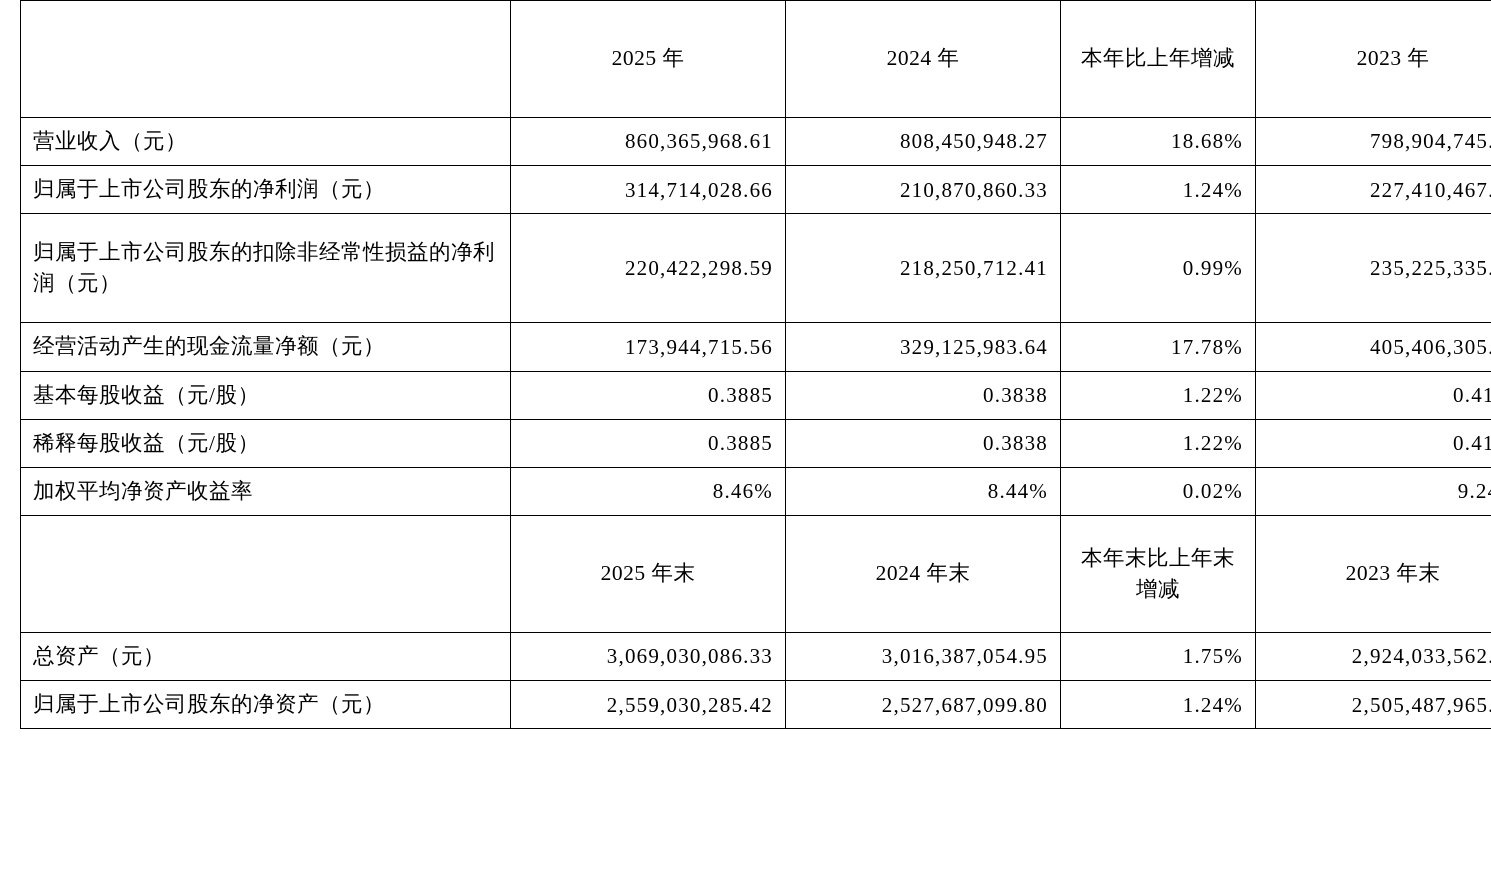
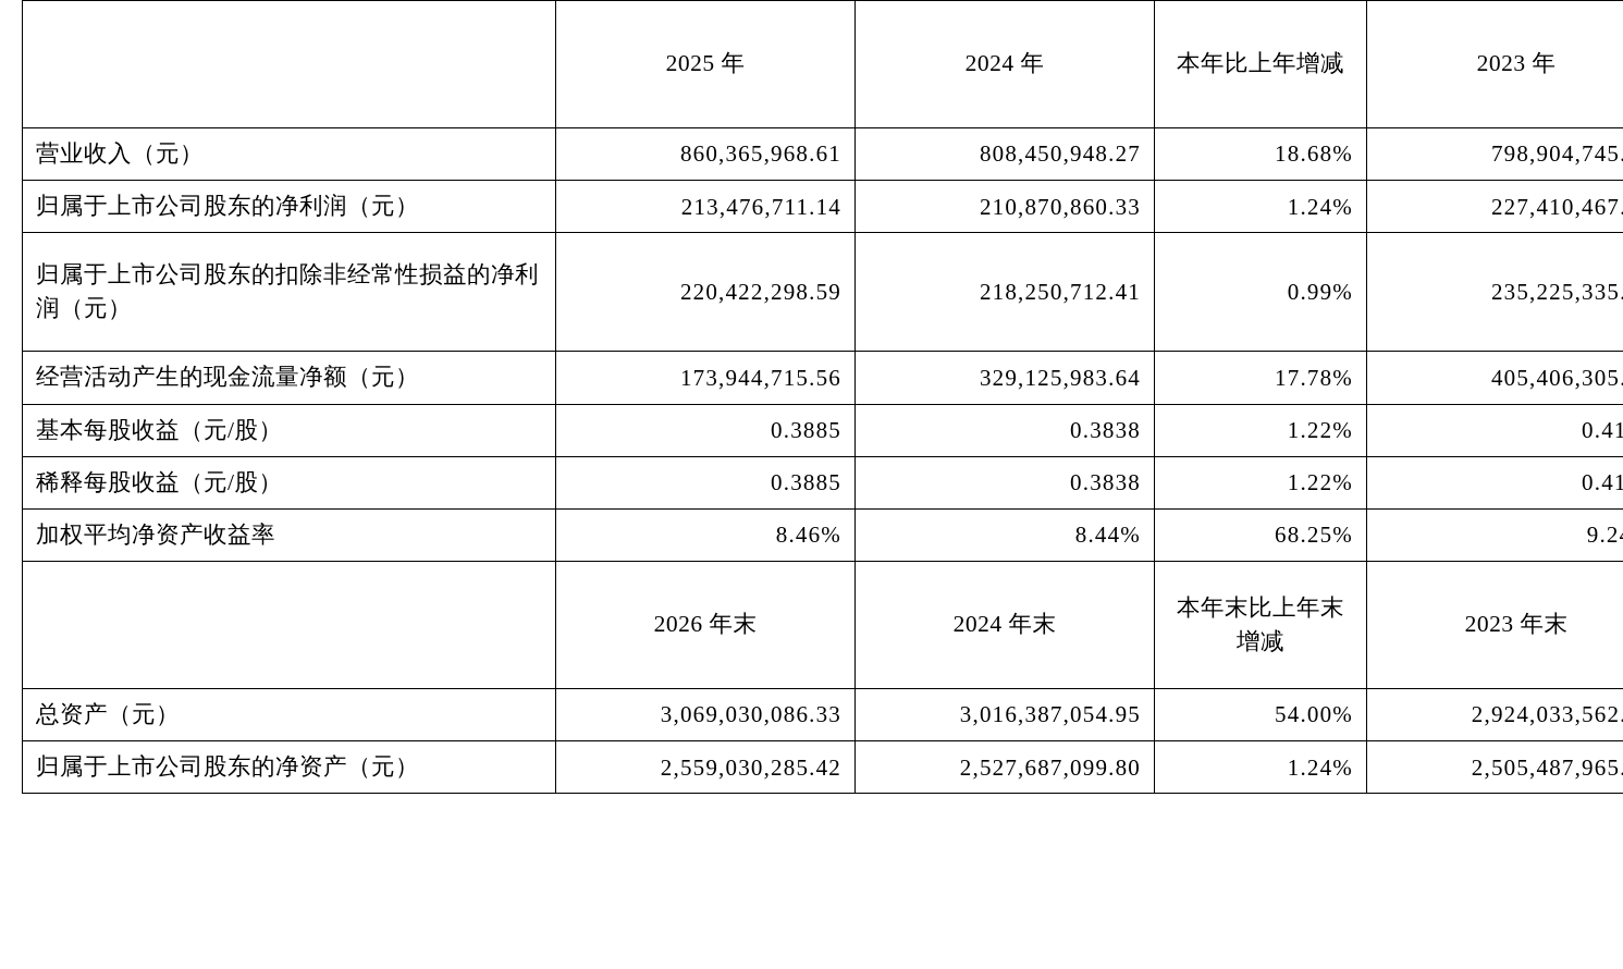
  	2025 年	2024 年	本年比上年增减	2023 年
  营业收入（元）	860,365,968.61	808,450,948.27	18.68%	798,904,745
- 归属于上市公司股东的净利润（元）	314,714,028.66	210,870,860.33	1.24%	227,410,467
+ 归属于上市公司股东的净利润（元）	213,476,711.14	210,870,860.33	1.24%	227,410,467
  归属于上市公司股东的扣除非经常性损益的净利润（元）	220,422,298.59	218,250,712.41	0.99%	235,225,335
  经营活动产生的现金流量净额（元）	173,944,715.56	329,125,983.64	17.78%	405,406,305
  基本每股收益（元/股）	0.3885	0.3838	1.22%	0.41
  稀释每股收益（元/股）	0.3885	0.3838	1.22%	0.41
- 加权平均净资产收益率	8.46%	8.44%	0.02%	9.2
+ 加权平均净资产收益率	8.46%	8.44%	68.25%	9.2
- 	2025 年末	2024 年末	本年末比上年末增减	2023 年末
+ 	2026 年末	2024 年末	本年末比上年末增减	2023 年末
- 总资产（元）	3,069,030,086.33	3,016,387,054.95	1.75%	2,924,033,562
+ 总资产（元）	3,069,030,086.33	3,016,387,054.95	54.00%	2,924,033,562
  归属于上市公司股东的净资产（元）	2,559,030,285.42	2,527,687,099.80	1.24%	2,505,487,965
